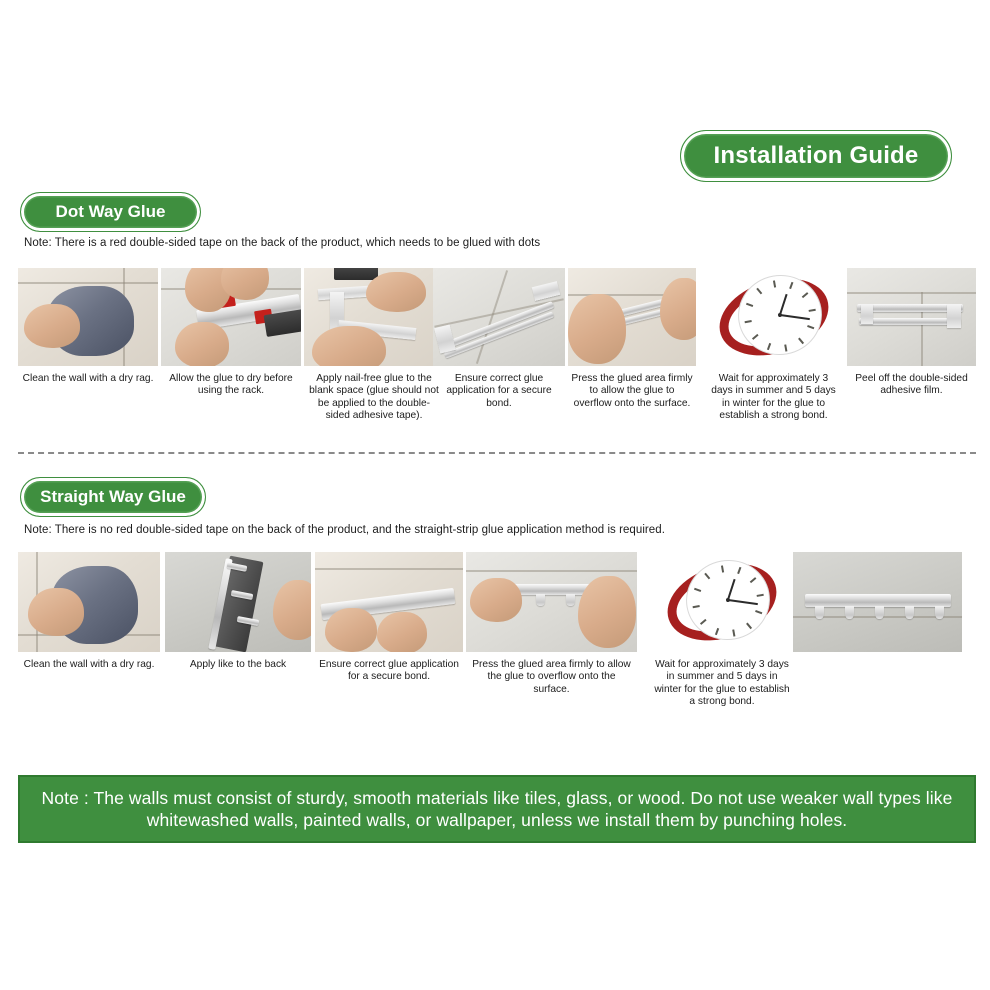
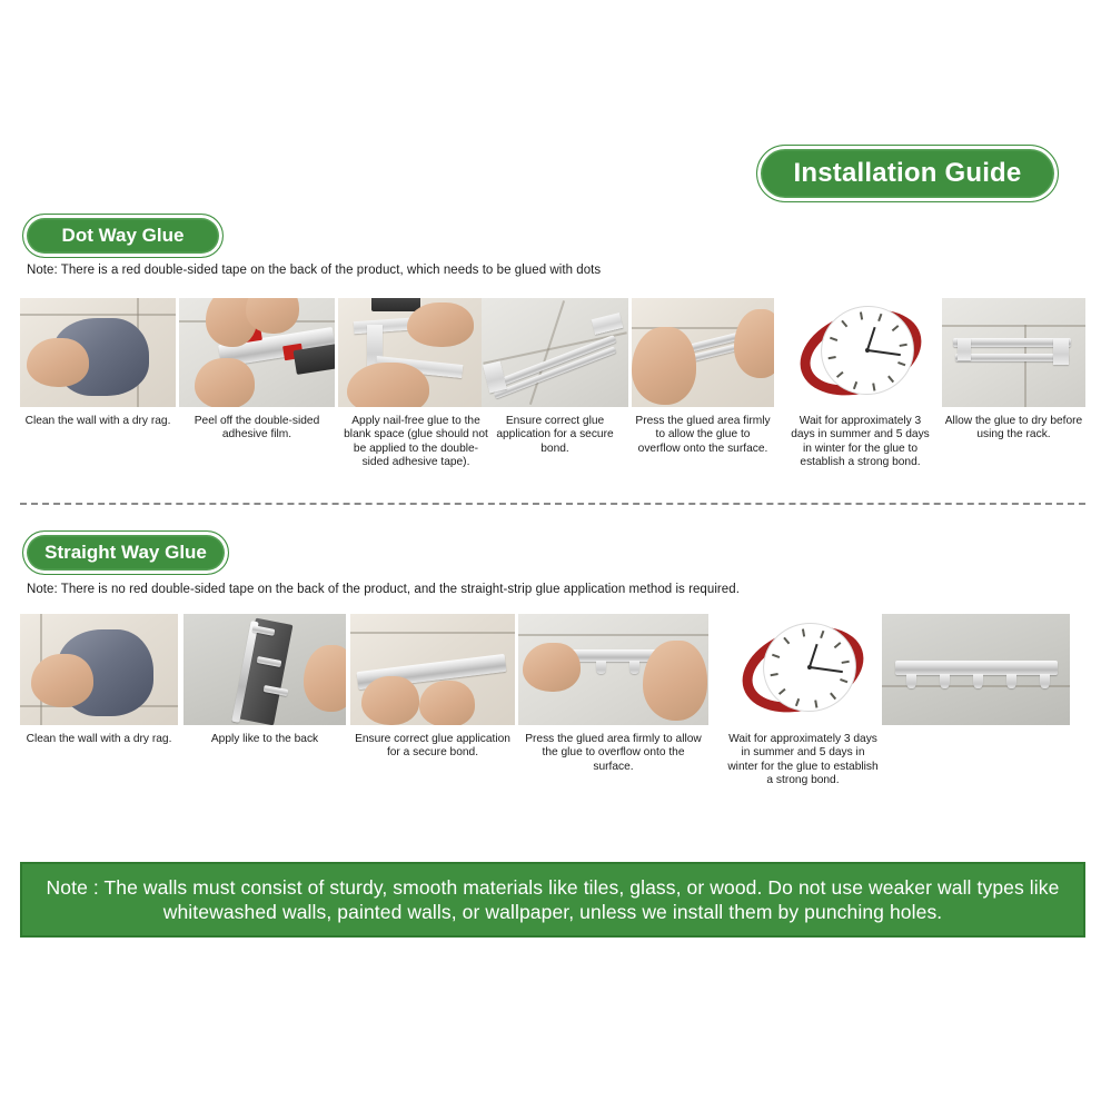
  Installation Guide
  Dot Way Glue
  Note: There is a red double-sided tape on the back of the product, which needs to be glued with dots
  Clean the wall with a dry rag.
- Allow the glue to dry before using the rack.
+ Peel off the double-sided adhesive film.
  Apply nail-free glue to the blank space (glue should not be applied to the double-sided adhesive tape).
  Ensure correct glue application for a secure bond.
  Press the glued area firmly to allow the glue to overflow onto the surface.
  Wait for approximately 3 days in summer and 5 days in winter for the glue to establish a strong bond.
- Peel off the double-sided adhesive film.
+ Allow the glue to dry before using the rack.
  Straight Way Glue
  Note: There is no red double-sided tape on the back of the product, and the straight-strip glue application method is required.
  Clean the wall with a dry rag.
  Apply like to the back
  Ensure correct glue application for a secure bond.
  Press the glued area firmly to allow the glue to overflow onto the surface.
  Wait for approximately 3 days in summer and 5 days in winter for the glue to establish a strong bond.
  Note : The walls must consist of sturdy, smooth materials like tiles, glass, or wood. Do not use weaker wall types like whitewashed walls, painted walls, or wallpaper, unless we install them by punching holes.
